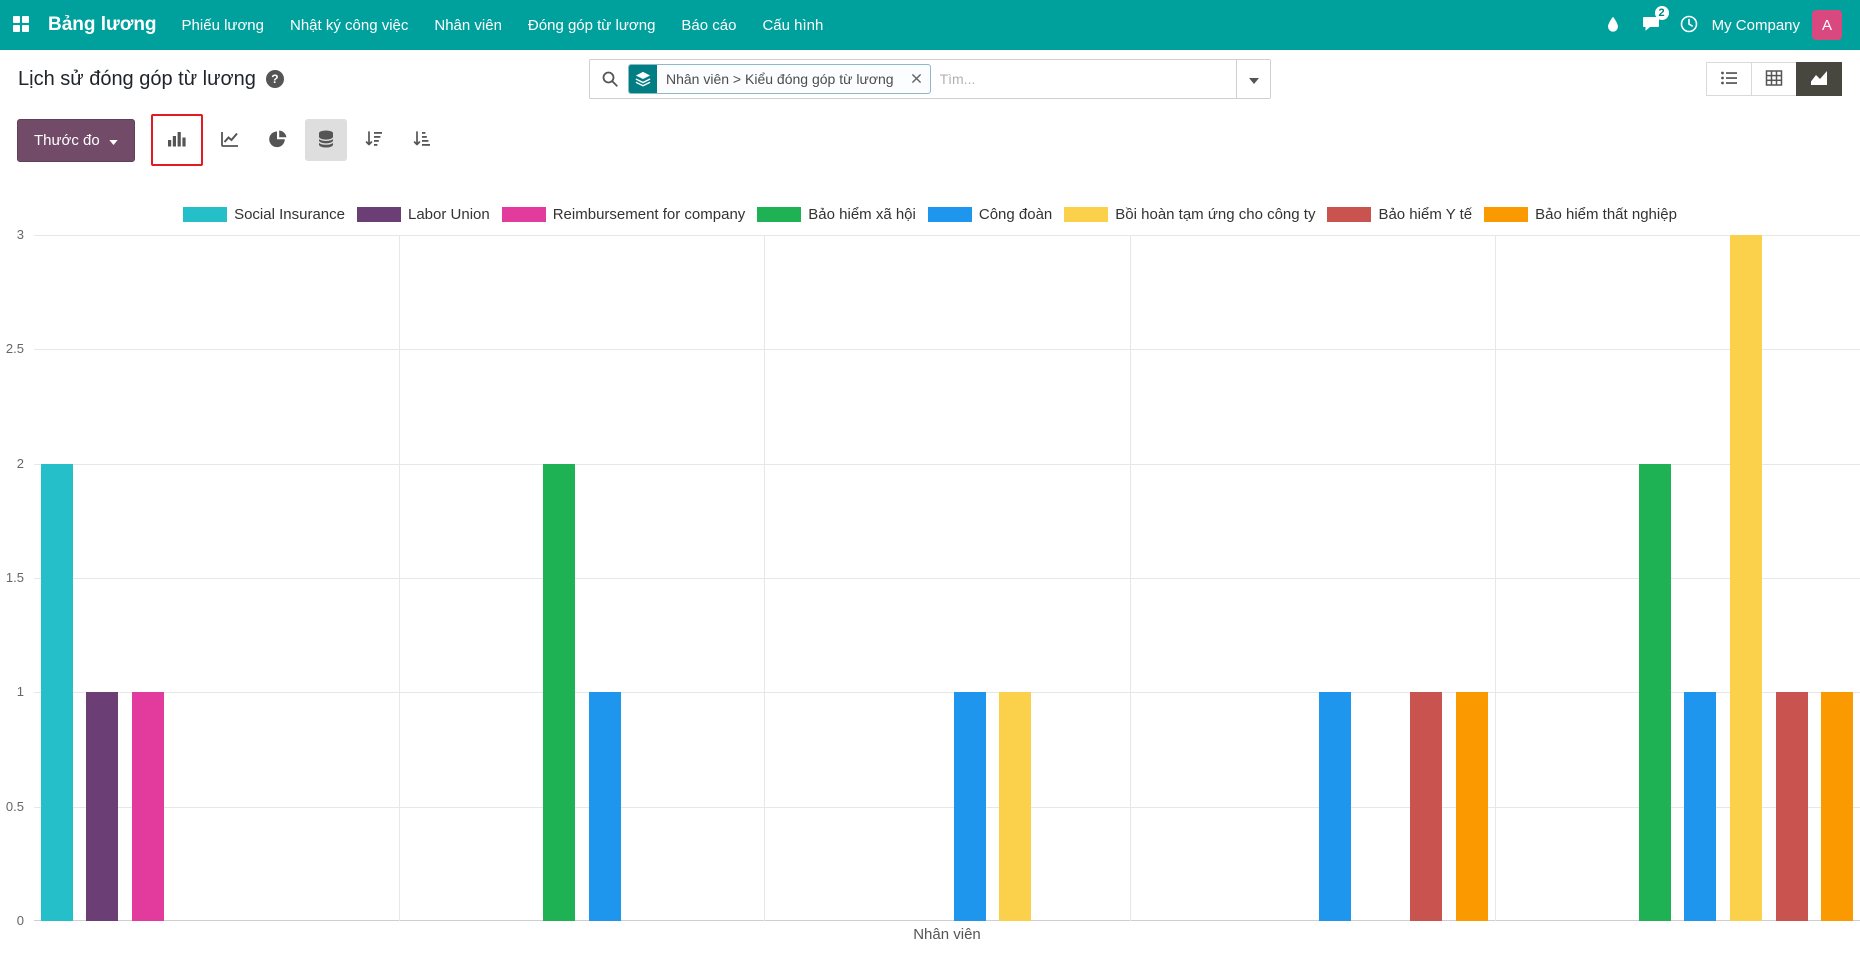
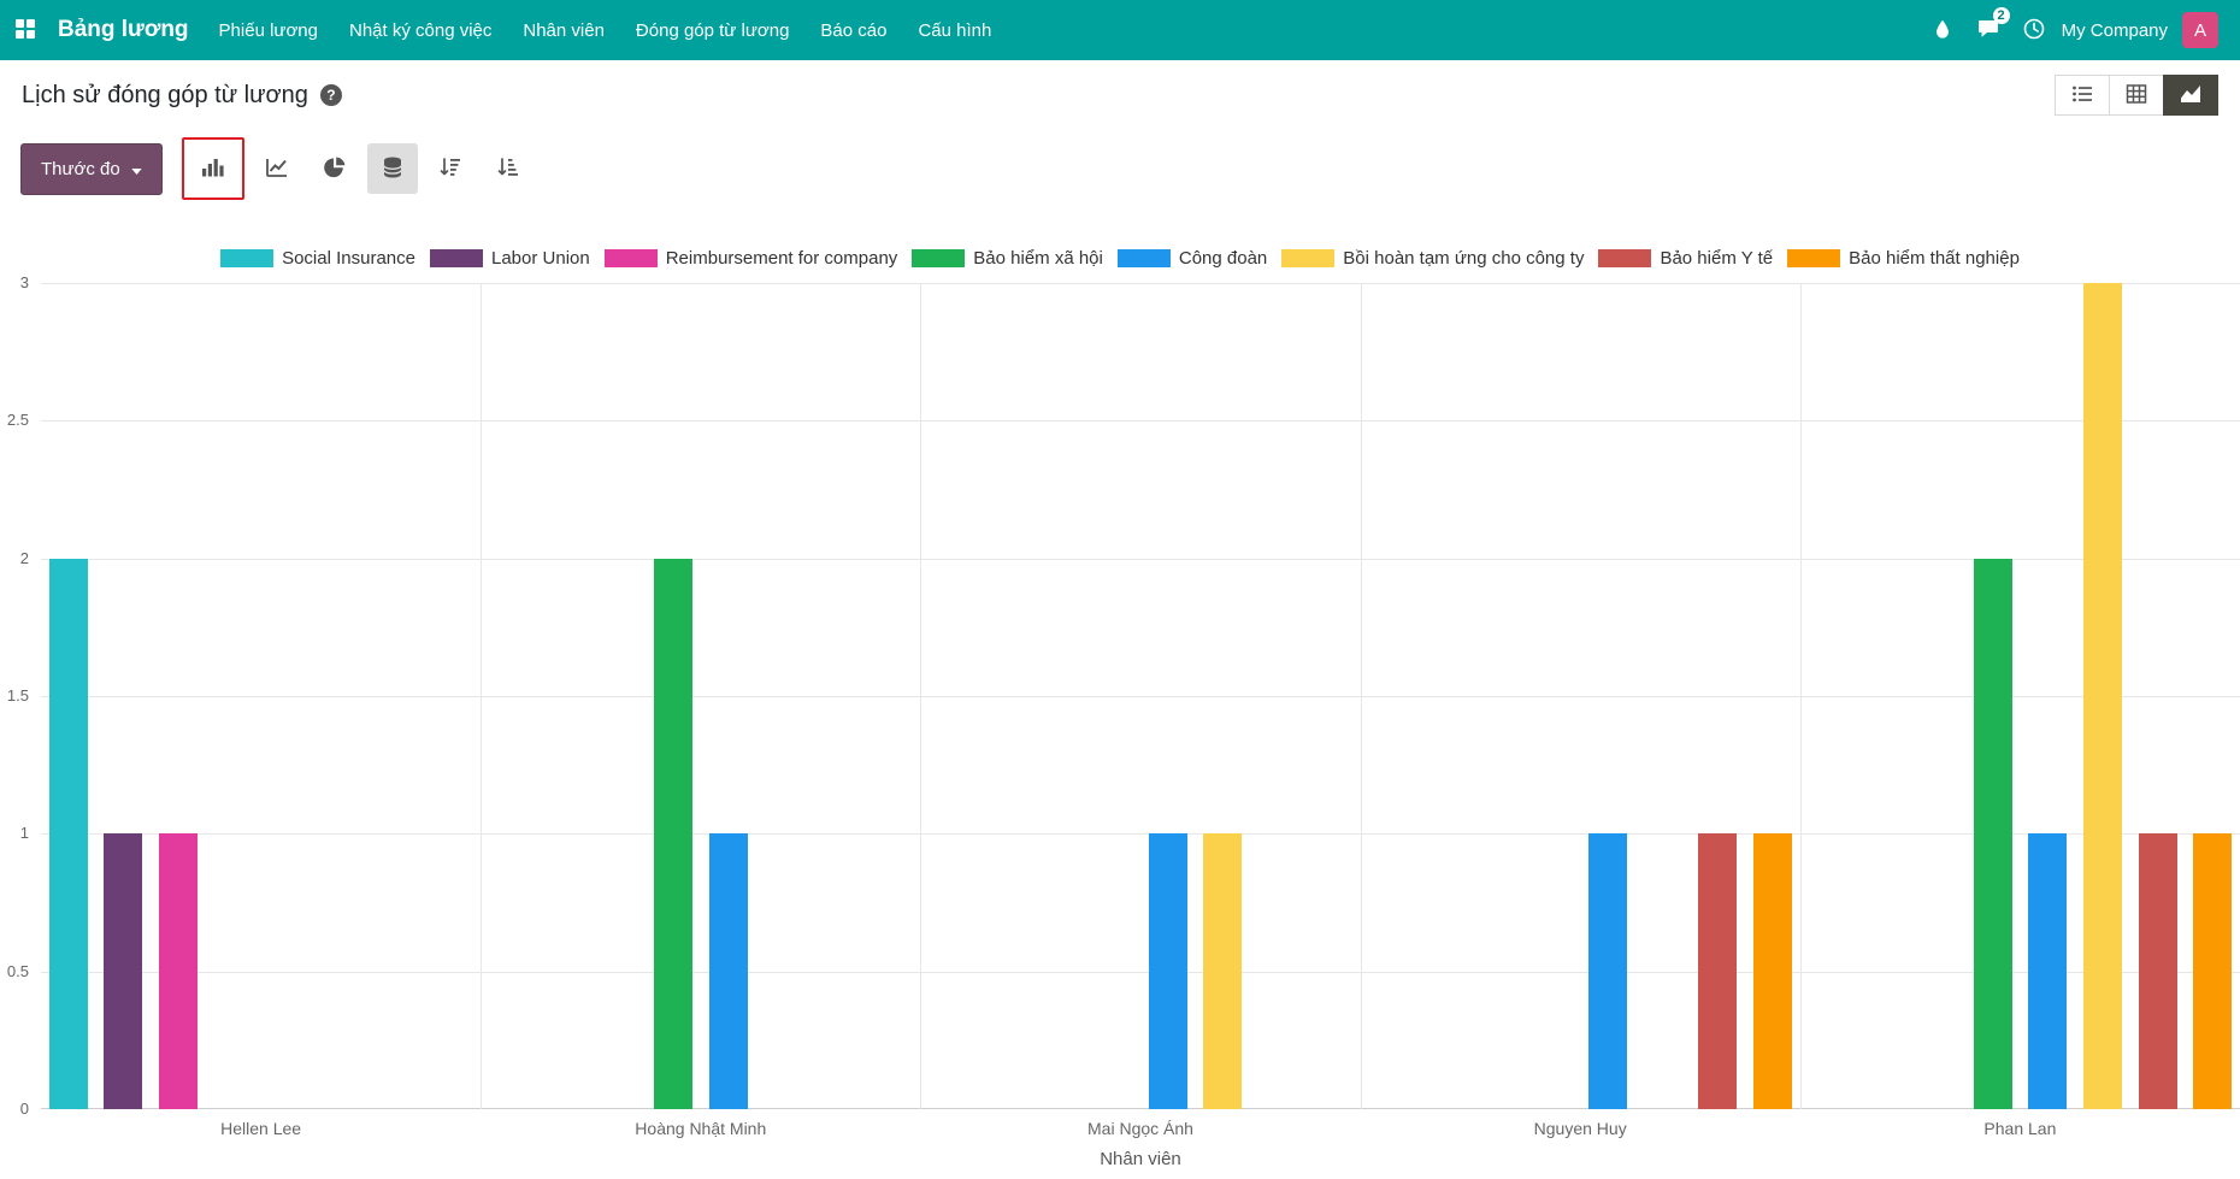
  Bảng lương
  Phiếu lương
  Nhật ký công việc
  Nhân viên
  Đóng góp từ lương
  Báo cáo
  Cấu hình
  2
  My Company
  A
  Lịch sử đóng góp từ lương
  ?
- Nhân viên > Kiểu đóng góp từ lương
- Tìm...
  Thước đo
  Social Insurance
  Labor Union
  Reimbursement for company
  Bảo hiểm xã hội
  Công đoàn
  Bồi hoàn tạm ứng cho công ty
  Bảo hiểm Y tế
  Bảo hiểm thất nghiệp
  0
  0.5
  1
  1.5
  2
  2.5
  3
+ Hellen Lee
+ Hoàng Nhật Minh
+ Mai Ngọc Ánh
+ Nguyen Huy
+ Phan Lan
  Nhân viên
